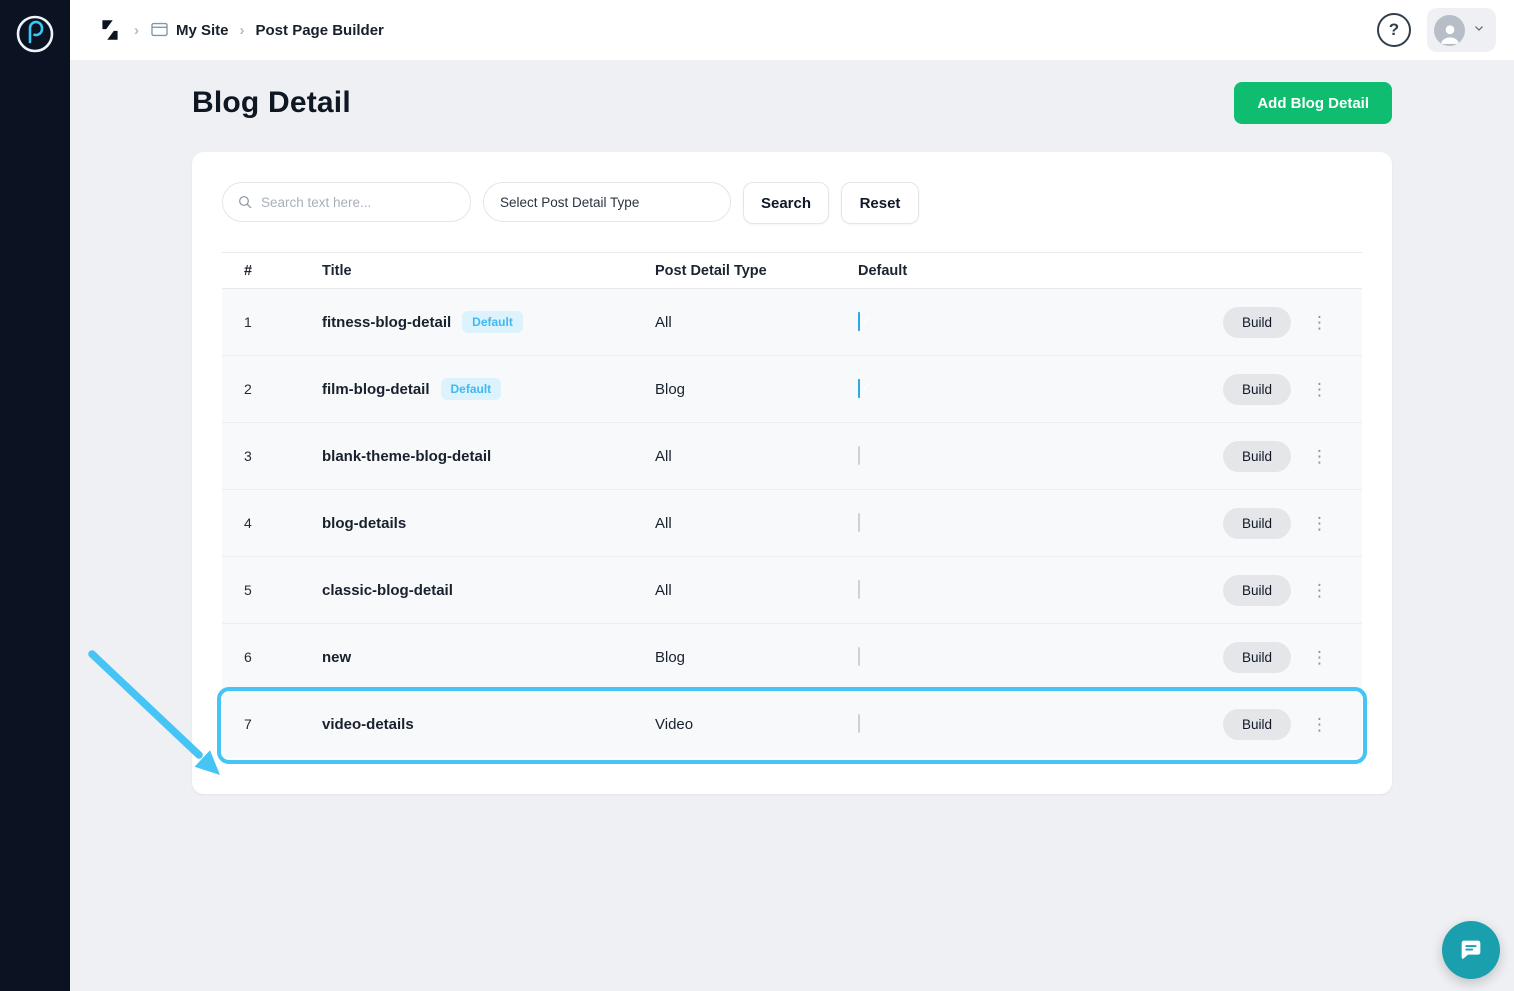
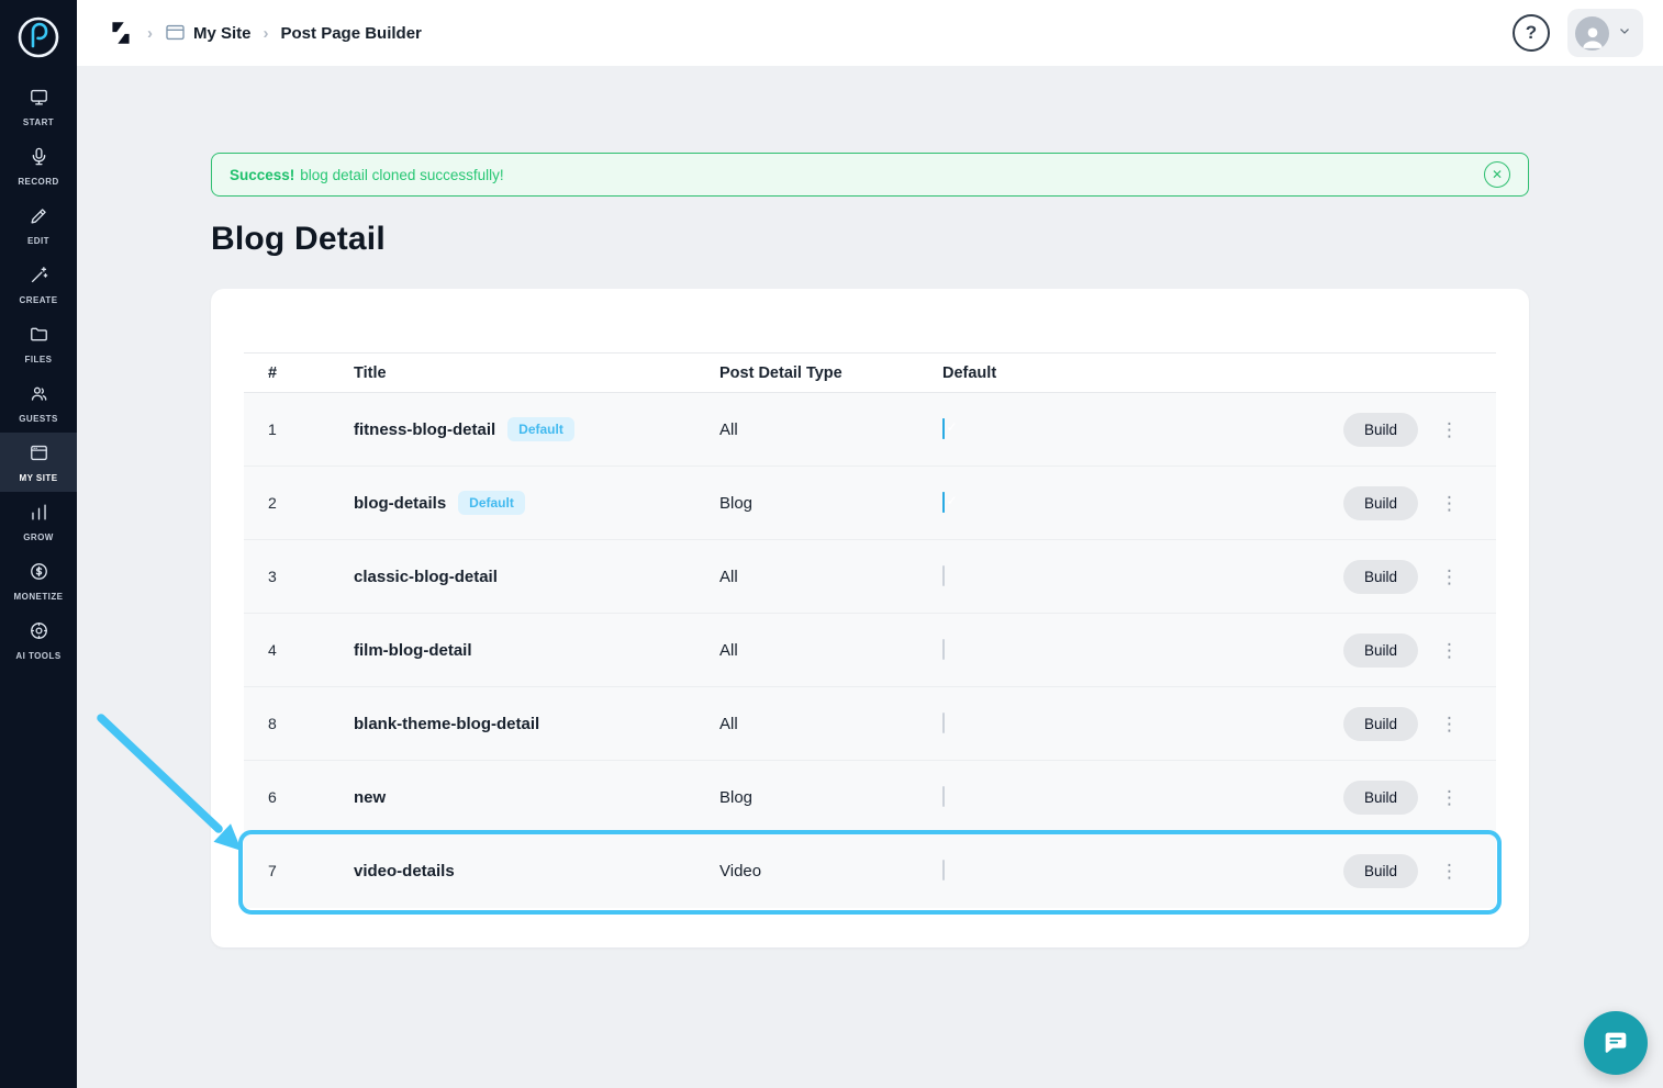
+ START
+ RECORD
+ EDIT
+ CREATE
+ FILES
+ GUESTS
+ MY SITE
+ GROW
+ MONETIZE
+ AI TOOLS
  ›
  My Site
  ›
  Post Page Builder
  ?
+ Success!
+ blog detail cloned successfully!
+ ✕
  Blog Detail
- Add Blog Detail
- Search text here...
- Select Post Detail Type
- Search
- Reset
  #
  Title
  Post Detail Type
  Default
  1
  fitness-blog-detail
  Default
  All
  Build
  ⋮
  2
- film-blog-detail
+ blog-details
  Default
  Blog
  Build
  ⋮
  3
- blank-theme-blog-detail
+ classic-blog-detail
  All
  Build
  ⋮
  4
- blog-details
+ film-blog-detail
  All
  Build
  ⋮
- 5
+ 8
- classic-blog-detail
+ blank-theme-blog-detail
  All
  Build
  ⋮
  6
  new
  Blog
  Build
  ⋮
  7
  video-details
  Video
  Build
  ⋮
